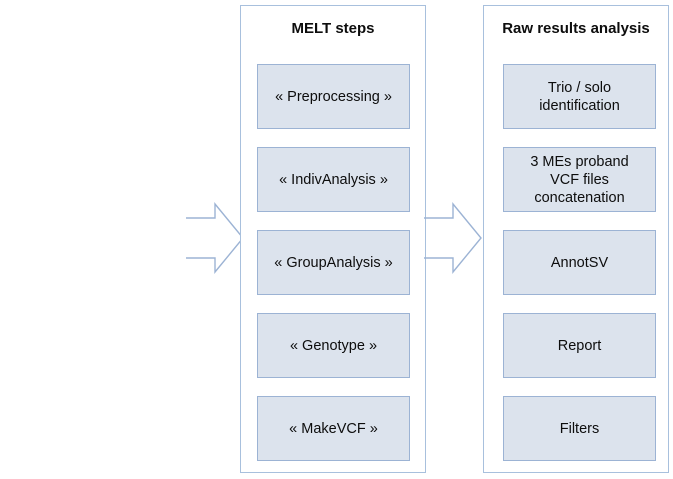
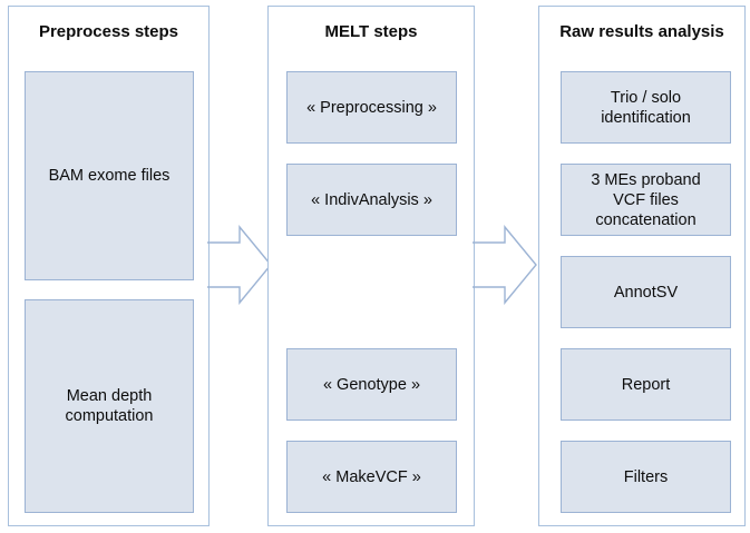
+ Preprocess steps
+ BAM exome files
+ Mean depth
+ computation
  MELT steps
  « Preprocessing »
  « IndivAnalysis »
- « GroupAnalysis »
  « Genotype »
  « MakeVCF »
  Raw results analysis
  Trio / solo
  identification
  3 MEs proband
  VCF files
  concatenation
  AnnotSV
  Report
  Filters
